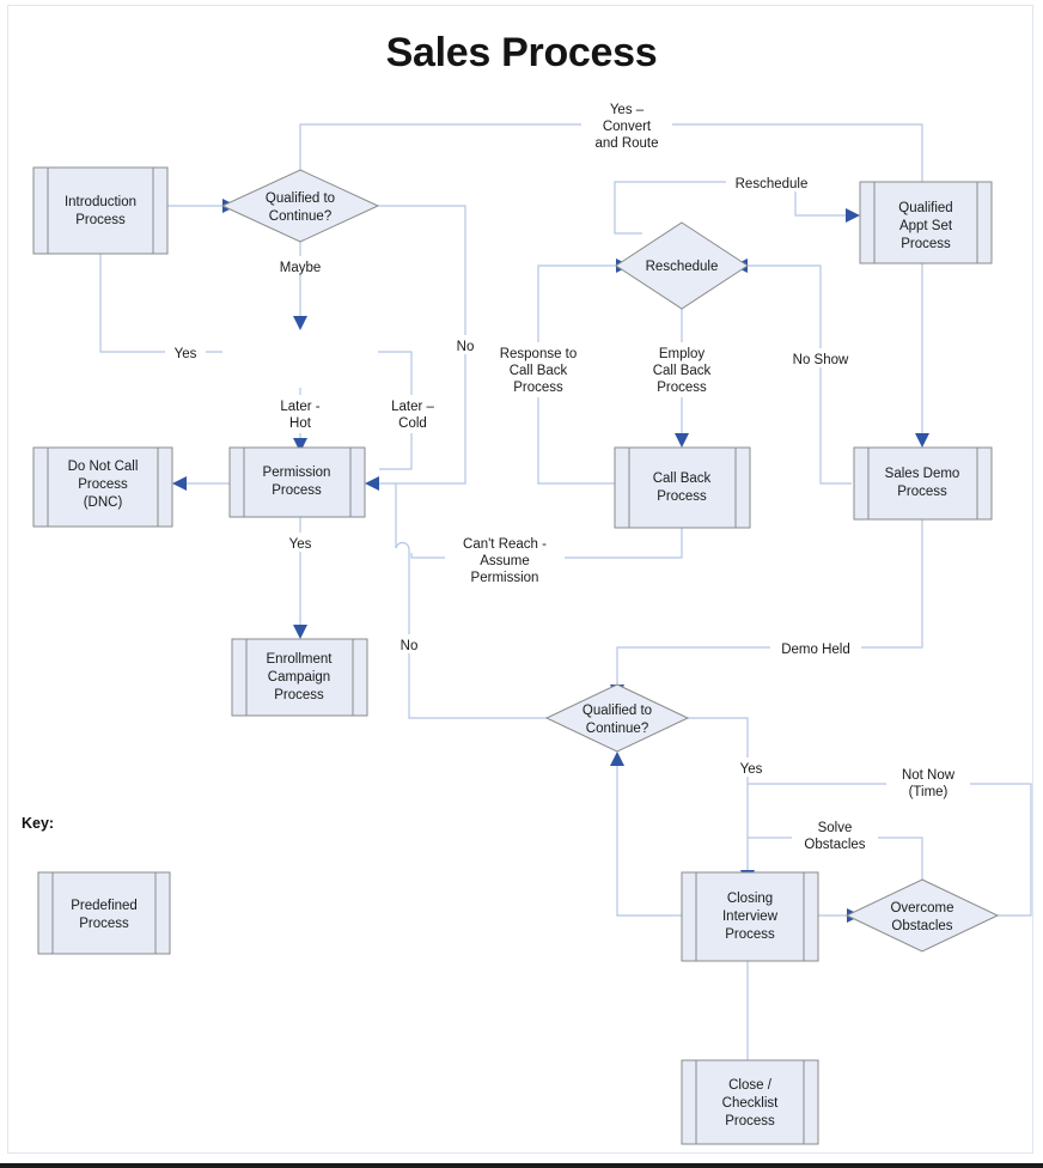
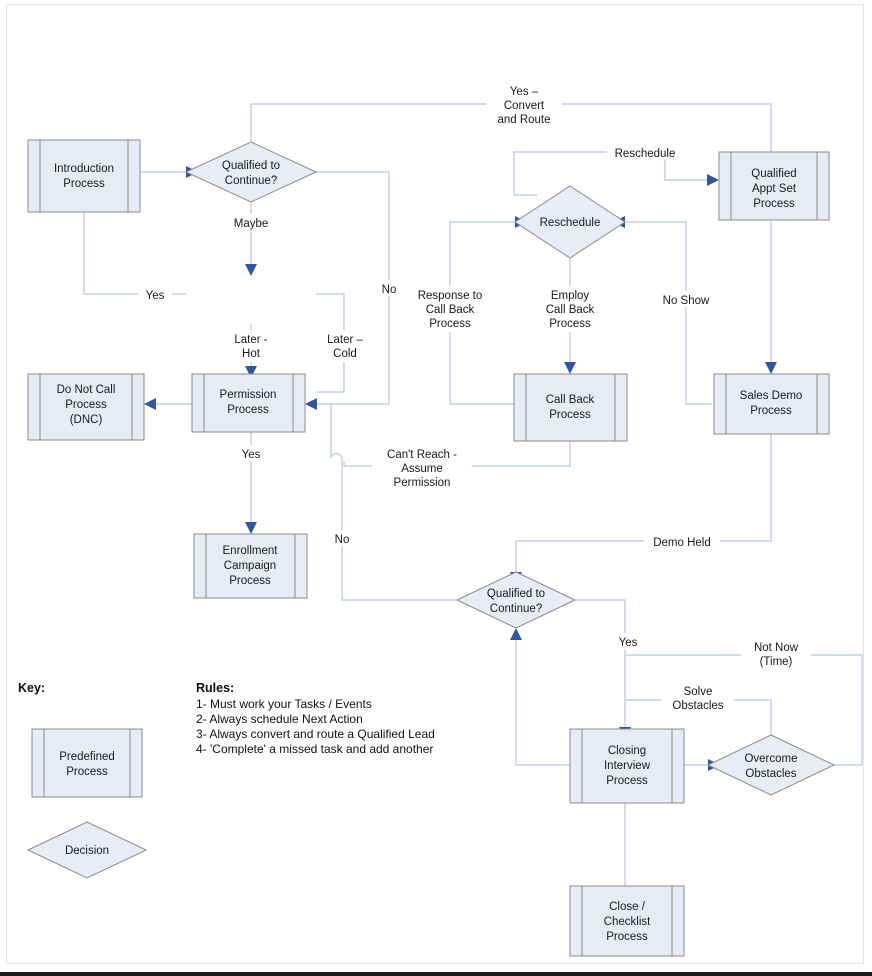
- Sales Process
  Introduction
  Process
  Qualified to
  Continue?
  Do Not Call
  Process
  (DNC)
  Permission
  Process
  Enrollment
  Campaign
  Process
  Qualified
  Appt Set
  Process
  Reschedule
  Call Back
  Process
  Sales Demo
  Process
  Qualified to
  Continue?
  Closing
  Interview
  Process
  Overcome
  Obstacles
  Close /
  Checklist
  Process
  Yes –
  Convert
  and Route
  Maybe
  No
  Yes
  Later -
  Hot
  Later –
  Cold
  Yes
  No
  Reschedule
  Response to
  Call Back
  Process
  Employ
  Call Back
  Process
  No Show
  Can't Reach -
  Assume
  Permission
  Demo Held
  Yes
  Not Now
  (Time)
  Solve
  Obstacles
  Key:
  Predefined
  Process
+ Decision
+ Rules:
+ 1- Must work your Tasks / Events
+ 2- Always schedule Next Action
+ 3- Always convert and route a Qualified Lead
+ 4- 'Complete' a missed task and add another
